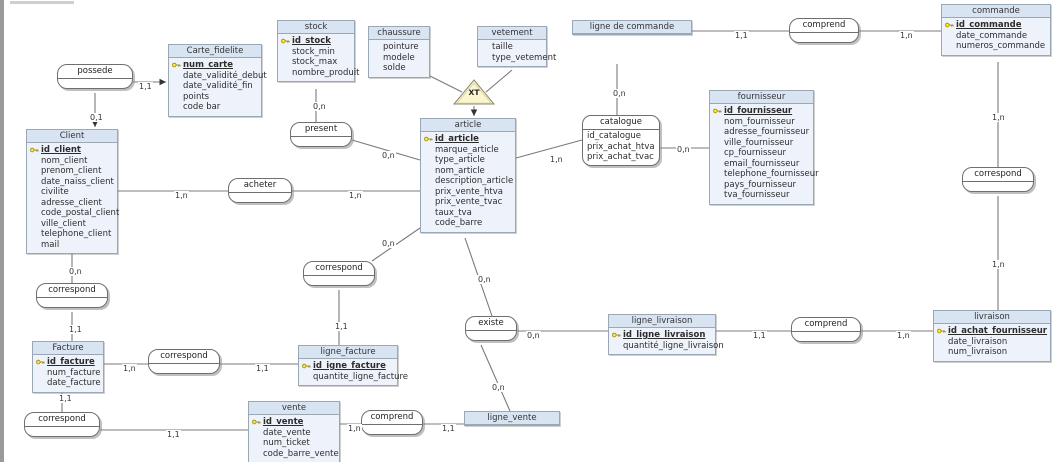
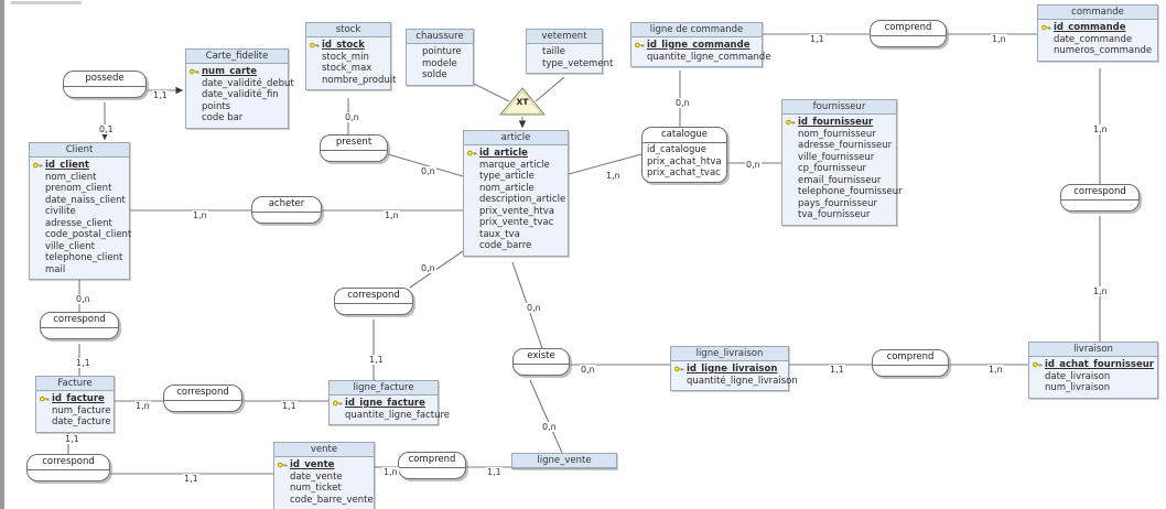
  XT
  Carte_fidelite
  num_carte
  date_validité_debut
  date_validité_fin
  points
  code bar
  Client
  id_client
  nom_client
  prenom_client
  date_naiss_client
  civilite
  adresse_client
  code_postal_client
  ville_client
  telephone_client
  mail
  stock
  id_stock
  stock_min
  stock_max
  nombre_produit
  chaussure
  pointure
  modele
  solde
  vetement
  taille
  type_vetement
  article
  id_article
  marque_article
  type_article
  nom_article
  description_article
  prix_vente_htva
  prix_vente_tvac
  taux_tva
  code_barre
  ligne de commande
+ id_ligne_commande
+ quantite_ligne_commande
  commande
  id_commande
  date_commande
  numeros_commande
  fournisseur
  id_fournisseur
  nom_fournisseur
  adresse_fournisseur
  ville_fournisseur
  cp_fournisseur
  email_fournisseur
  telephone_fournisseur
  pays_fournisseur
  tva_fournisseur
  Facture
  id_facture
  num_facture
  date_facture
  ligne_facture
  id_igne_facture
  quantite_ligne_facture
  vente
  id_vente
  date_vente
  num_ticket
  code_barre_vente
  ligne_vente
  ligne_livraison
  id_ligne_livraison
  quantité_ligne_livraison
  livraison
  id_achat_fournisseur
  date_livraison
  num_livraison
  possede
  present
  acheter
  correspond
  comprend
  correspond
  correspond
  correspond
  correspond
  comprend
  existe
  comprend
  catalogue
  id_catalogue
  prix_achat_htva
  prix_achat_tvac
  1,1
  0,1
  0,n
  0,n
  1,n
  1,n
  0,n
  1,n
  0,n
  0,n
  1,1
  1,n
  1,n
  1,n
  0,n
  1,1
  1,n
  1,1
  1,1
  1,1
  1,1
  1,n
  1,1
  0,n
  0,n
  0,n
  1,1
  1,n
